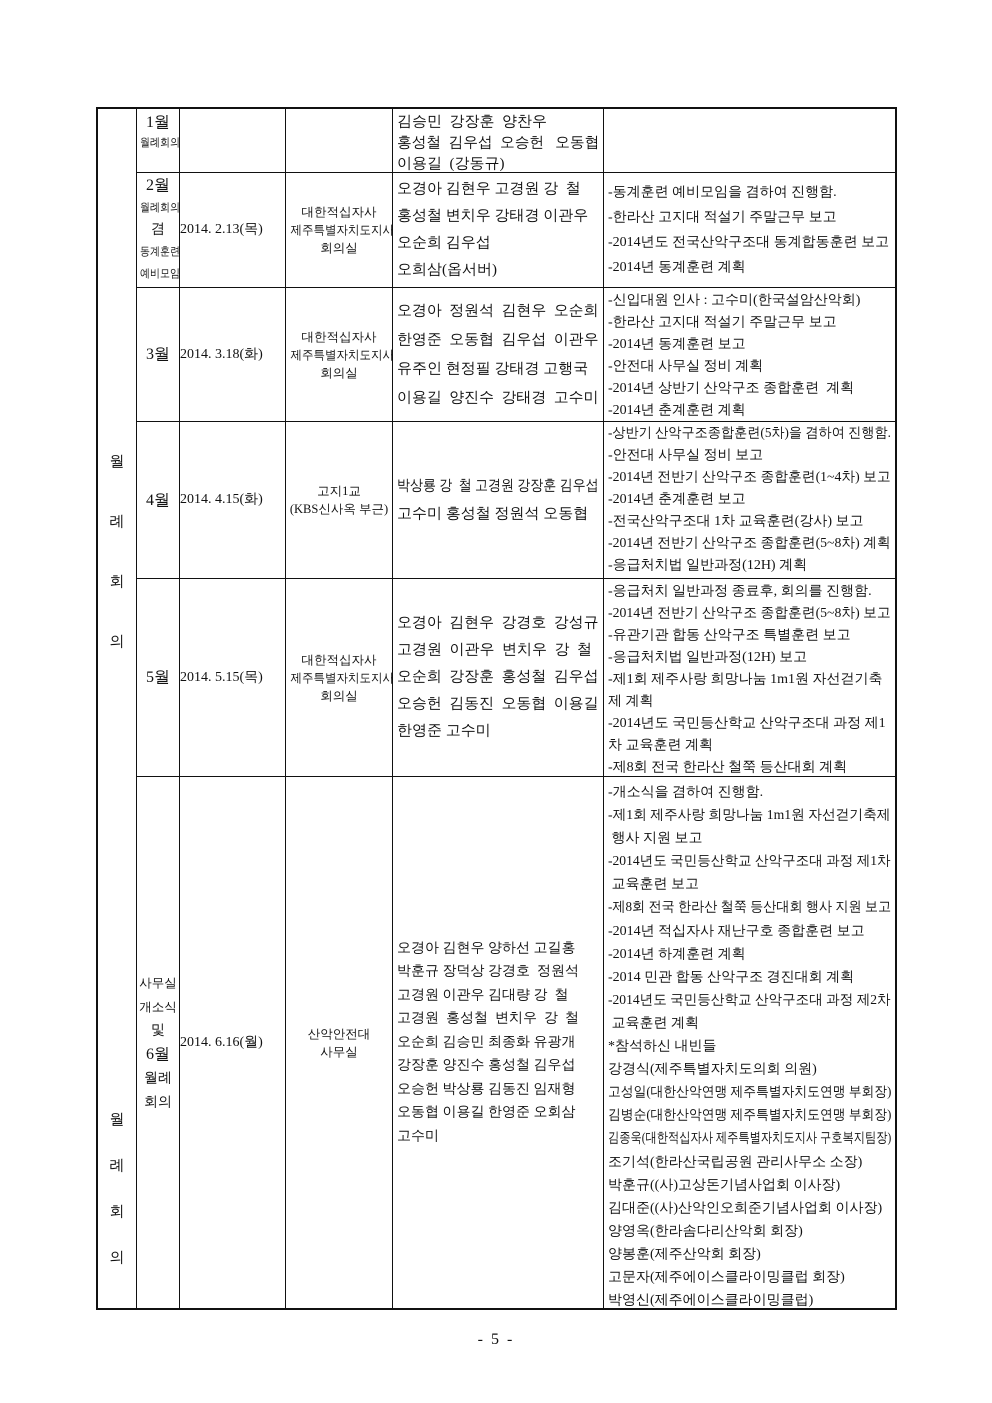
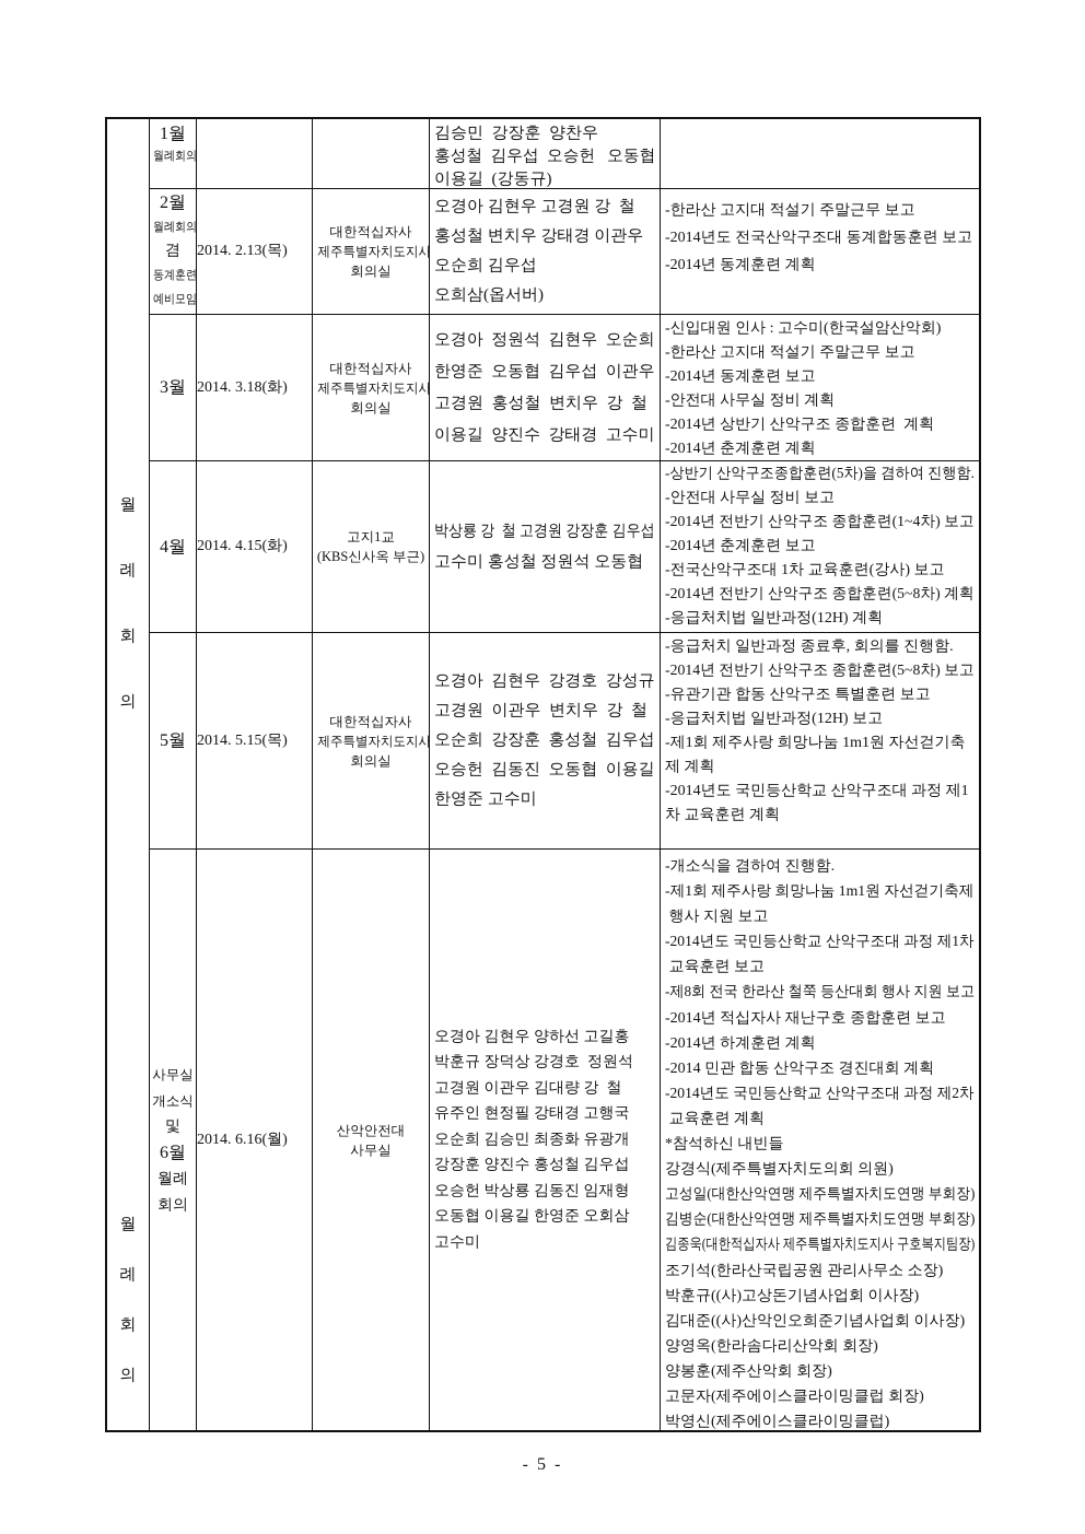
  월
  례
  회
  의
  월
  례
  회
  의
  1월
  월례회의
  김승민 강장훈 양찬우
  홍성철 김우섭 오승헌 오동협
  이용길 (강동규)
  2월
  월례회의
  겸
  동계훈련
  예비모임
  2014. 2.13(목)
  대한적십자사
  제주특별자치도지사
  회의실
  오경아 김현우 고경원 강 철
  홍성철 변치우 강태경 이관우
  오순희 김우섭
  오희삼(옵서버)
- -동계훈련 예비모임을 겸하여 진행함.
  -한라산 고지대 적설기 주말근무 보고
  -2014년도 전국산악구조대 동계합동훈련 보고
  -2014년 동계훈련 계획
  3월
  2014. 3.18(화)
  대한적십자사
  제주특별자치도지사
  회의실
  오경아 정원석 김현우 오순희
  한영준 오동협 김우섭 이관우
- 유주인 현정필 강태경 고행국
+ 고경원 홍성철 변치우 강 철
  이용길 양진수 강태경 고수미
  -신입대원 인사 : 고수미(한국설암산악회)
  -한라산 고지대 적설기 주말근무 보고
  -2014년 동계훈련 보고
  -안전대 사무실 정비 계획
  -2014년 상반기 산악구조 종합훈련 계획
  -2014년 춘계훈련 계획
  4월
  2014. 4.15(화)
  고지1교
  (KBS신사옥 부근)
  박상룡 강 철 고경원 강장훈 김우섭
  고수미 홍성철 정원석 오동협
  -상반기 산악구조종합훈련(5차)을 겸하여 진행함.
  -안전대 사무실 정비 보고
  -2014년 전반기 산악구조 종합훈련(1~4차) 보고
  -2014년 춘계훈련 보고
  -전국산악구조대 1차 교육훈련(강사) 보고
  -2014년 전반기 산악구조 종합훈련(5~8차) 계획
  -응급처치법 일반과정(12H) 계획
  5월
  2014. 5.15(목)
  대한적십자사
  제주특별자치도지사
  회의실
  오경아 김현우 강경호 강성규
  고경원 이관우 변치우 강 철
  오순희 강장훈 홍성철 김우섭
  오승헌 김동진 오동협 이용길
  한영준 고수미
  -응급처치 일반과정 종료후, 회의를 진행함.
  -2014년 전반기 산악구조 종합훈련(5~8차) 보고
  -유관기관 합동 산악구조 특별훈련 보고
  -응급처치법 일반과정(12H) 보고
  -제1회 제주사랑 희망나눔 1m1원 자선걷기축
  제 계획
  -2014년도 국민등산학교 산악구조대 과정 제1
  차 교육훈련 계획
- -제8회 전국 한라산 철쭉 등산대회 계획
  사무실
  개소식
  및
  6월
  월례
  회의
  2014. 6.16(월)
  산악안전대
  사무실
  오경아 김현우 양하선 고길홍
  박훈규 장덕상 강경호 정원석
  고경원 이관우 김대량 강 철
- 고경원 홍성철 변치우 강 철
+ 유주인 현정필 강태경 고행국
  오순희 김승민 최종화 유광개
  강장훈 양진수 홍성철 김우섭
  오승헌 박상룡 김동진 임재형
  오동협 이용길 한영준 오회삼
  고수미
  -개소식을 겸하여 진행함.
  -제1회 제주사랑 희망나눔 1m1원 자선걷기축제
  행사 지원 보고
  -2014년도 국민등산학교 산악구조대 과정 제1차
  교육훈련 보고
  -제8회 전국 한라산 철쭉 등산대회 행사 지원 보고
  -2014년 적십자사 재난구호 종합훈련 보고
  -2014년 하계훈련 계획
  -2014 민관 합동 산악구조 경진대회 계획
  -2014년도 국민등산학교 산악구조대 과정 제2차
  교육훈련 계획
  *참석하신 내빈들
  강경식(제주특별자치도의회 의원)
  고성일(대한산악연맹 제주특별자치도연맹 부회장)
  김병순(대한산악연맹 제주특별자치도연맹 부회장)
  김종욱(대한적십자사 제주특별자치도지사 구호복지팀장)
  조기석(한라산국립공원 관리사무소 소장)
  박훈규((사)고상돈기념사업회 이사장)
  김대준((사)산악인오희준기념사업회 이사장)
  양영옥(한라솜다리산악회 회장)
  양봉훈(제주산악회 회장)
  고문자(제주에이스클라이밍클럽 회장)
  박영신(제주에이스클라이밍클럽)
  - 5 -
